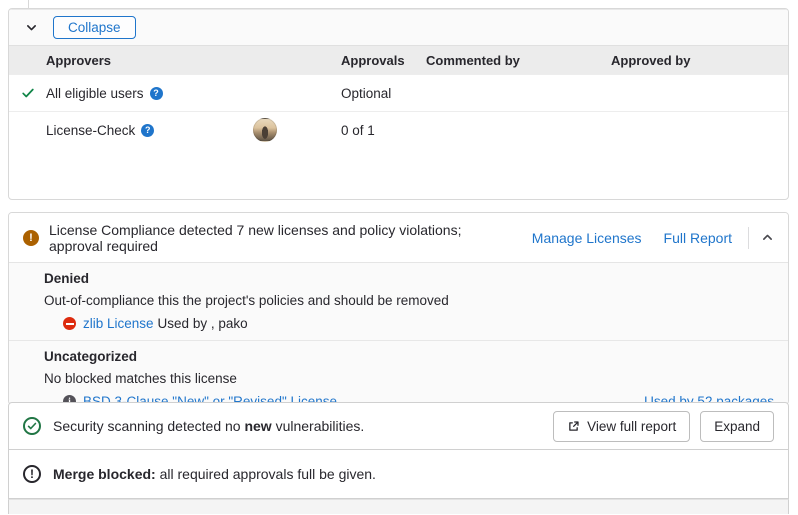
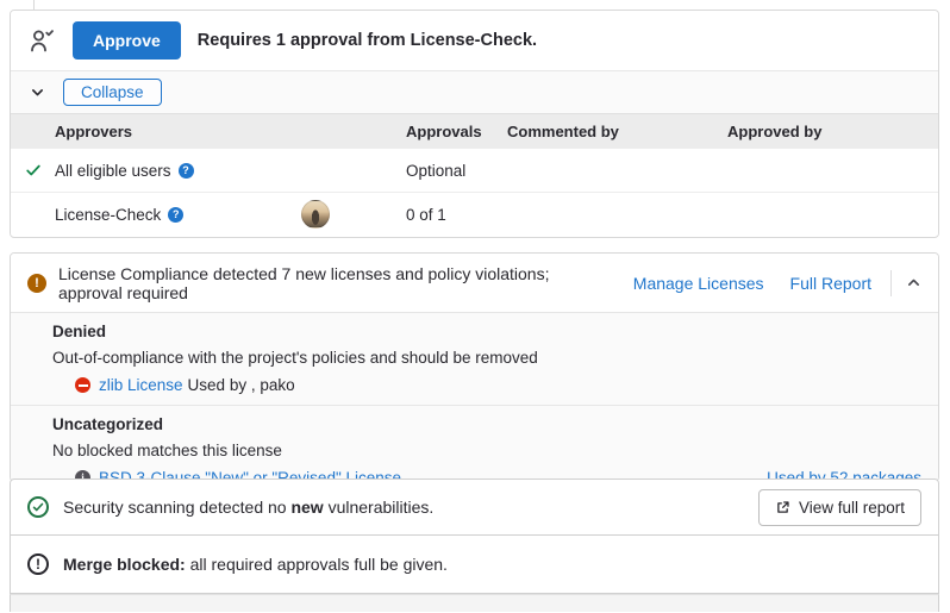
+ Approve
+ Requires 1 approval from License-Check.
  Collapse
  Approvers
  Approvals
  Commented by
  Approved by
  All eligible users
  ?
  Optional
  License-Check
  ?
  0 of 1
  !
  License Compliance detected 7 new licenses and policy violations; approval required
  Manage Licenses
  Full Report
  Denied
- Out-of-compliance this the project's policies and should be removed
+ Out-of-compliance with the project's policies and should be removed
  zlib License
  Used by , pako
  Uncategorized
  No blocked matches this license
  i
  Security scanning detected no new vulnerabilities.
  View full report
- Expand
  !
  Merge blocked: all required approvals full be given.
